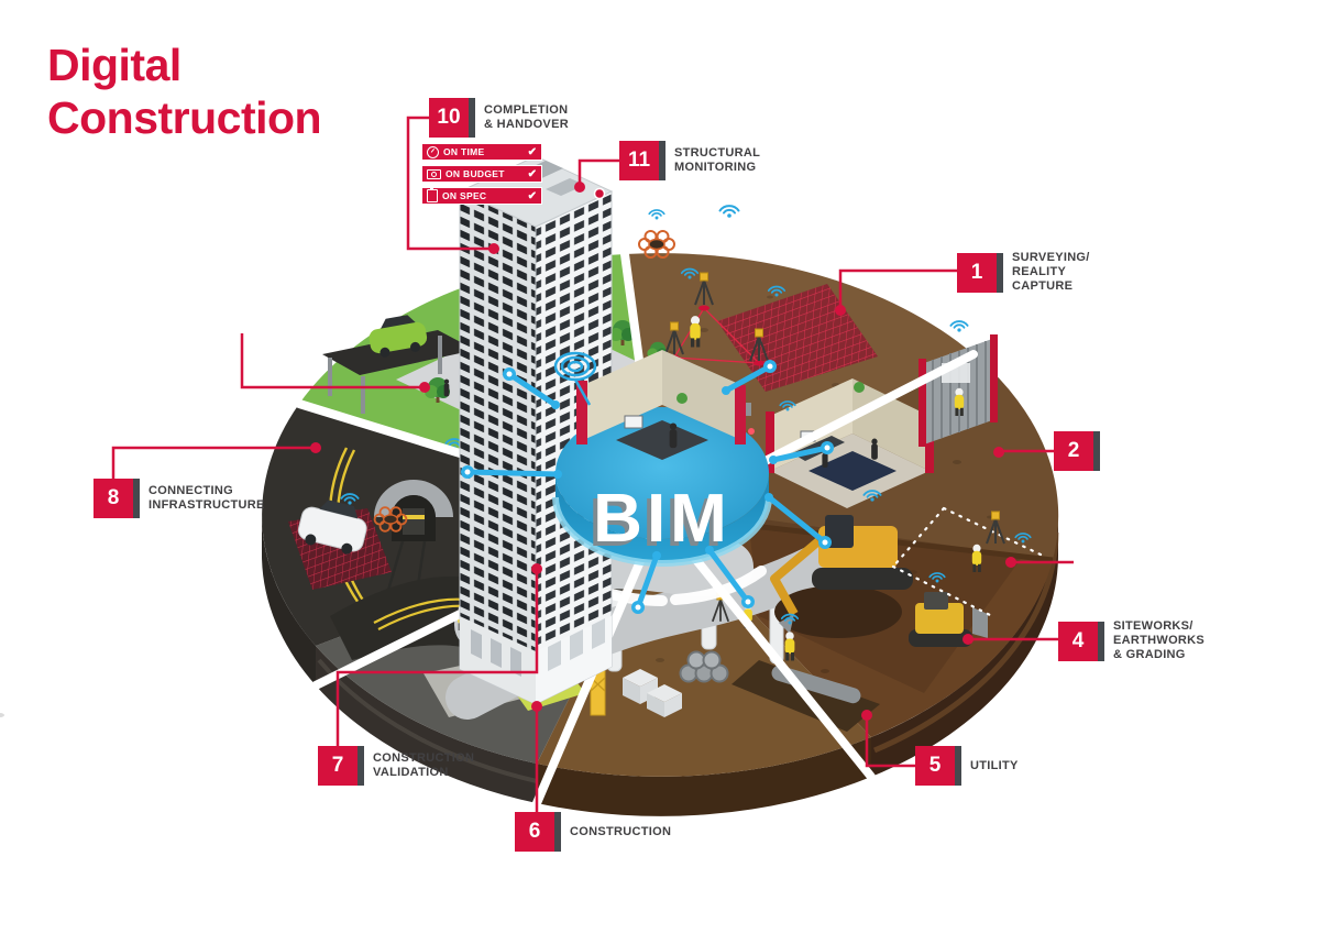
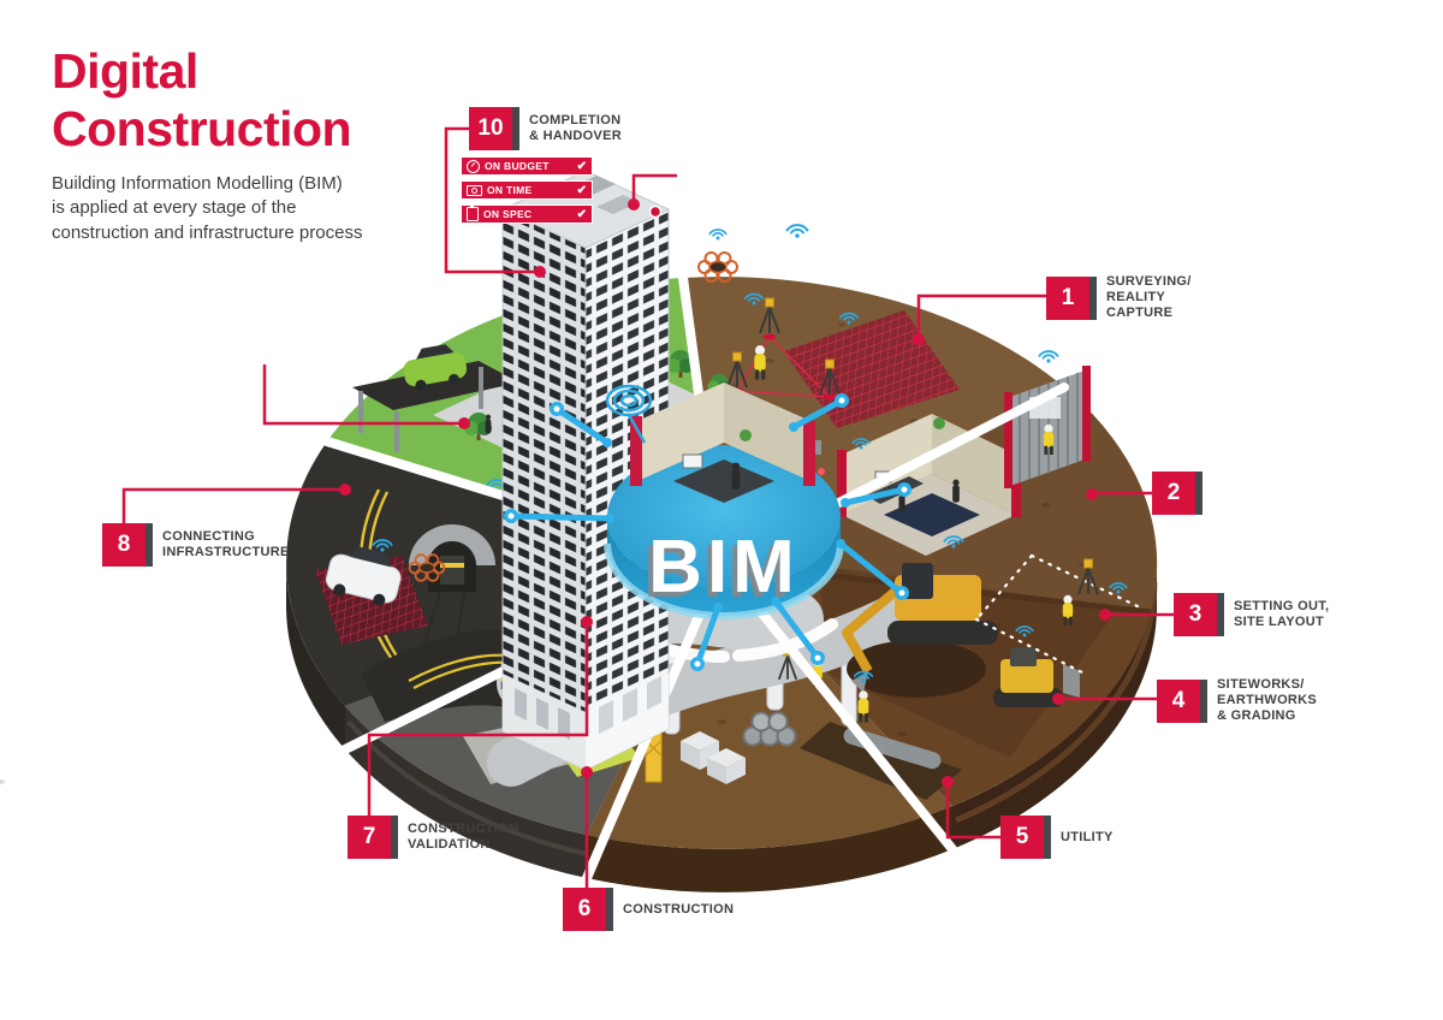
  BIM
  Digital
  Construction
+ Building Information Modelling (BIM)
+ is applied at every stage of the
+ construction and infrastructure process
  1
  SURVEYING/
  REALITY
  CAPTURE
  2
+ 3
+ SETTING OUT,
+ SITE LAYOUT
  4
  SITEWORKS/
  EARTHWORKS
  & GRADING
  5
  UTILITY
  6
  CONSTRUCTION
  7
  CONSTRUCTION
  VALIDATION
  8
  CONNECTING
  INFRASTRUCTURE
  10
  COMPLETION
  & HANDOVER
- 11
- STRUCTURAL
- MONITORING
- ON TIME
+ ON BUDGET
  ✔
- ON BUDGET
+ ON TIME
  ✔
  ON SPEC
  ✔
